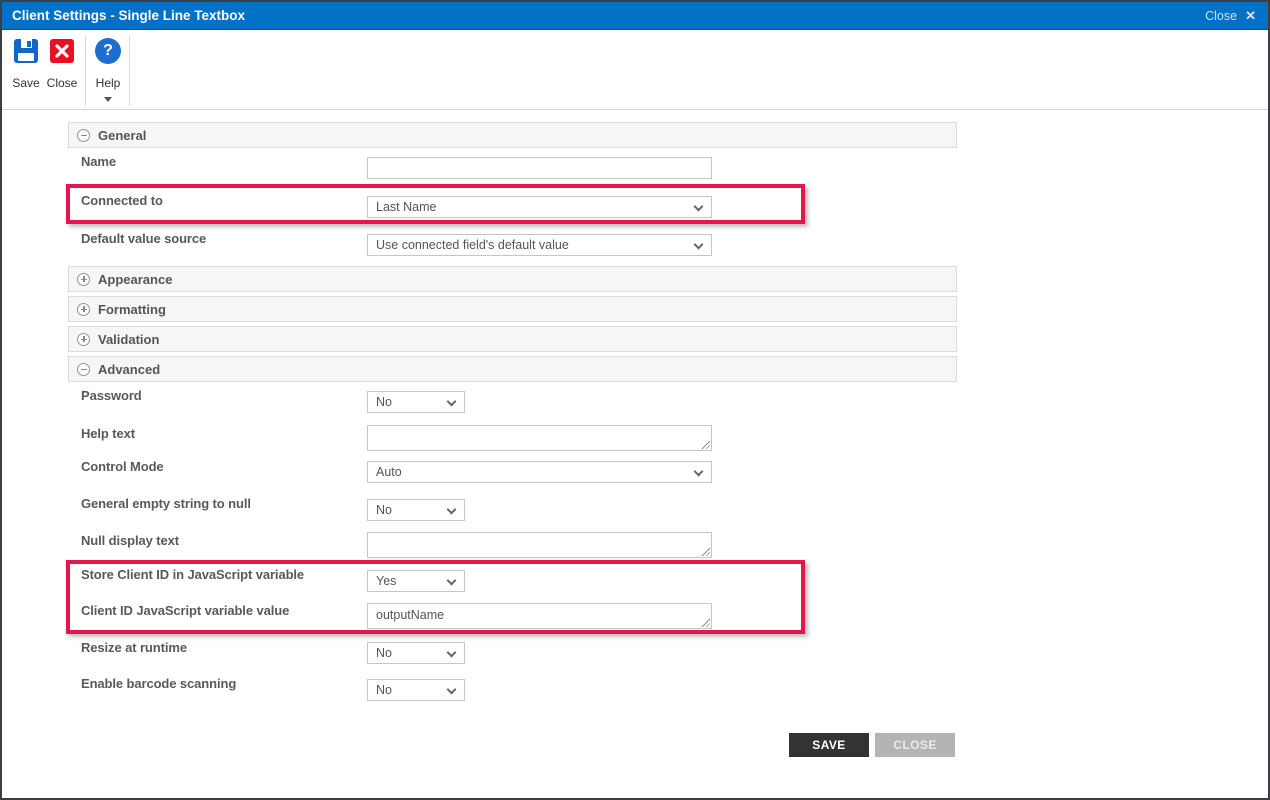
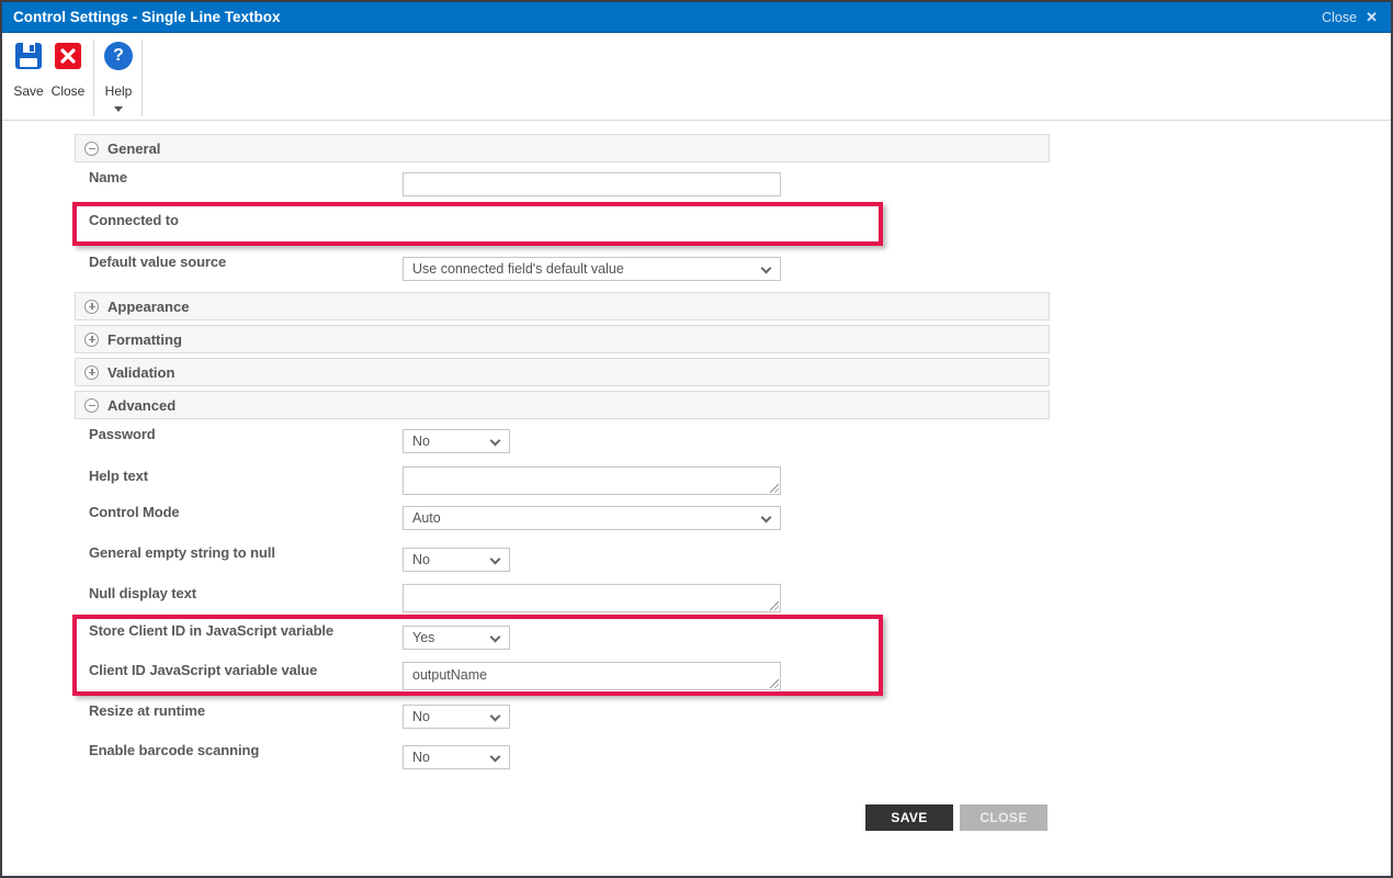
- Client Settings - Single Line Textbox
+ Control Settings - Single Line Textbox
  Close
  ✕
  Save
  Close
  ?
  Help
  General
  Name
  Connected to
- Last Name
  Default value source
  Use connected field's default value
  Appearance
  Formatting
  Validation
  Advanced
  Password
  No
  Help text
  Control Mode
  Auto
  General empty string to null
  No
  Null display text
  Store Client ID in JavaScript variable
  Yes
  Client ID JavaScript variable value
  outputName
  Resize at runtime
  No
  Enable barcode scanning
  No
  SAVE
  CLOSE
